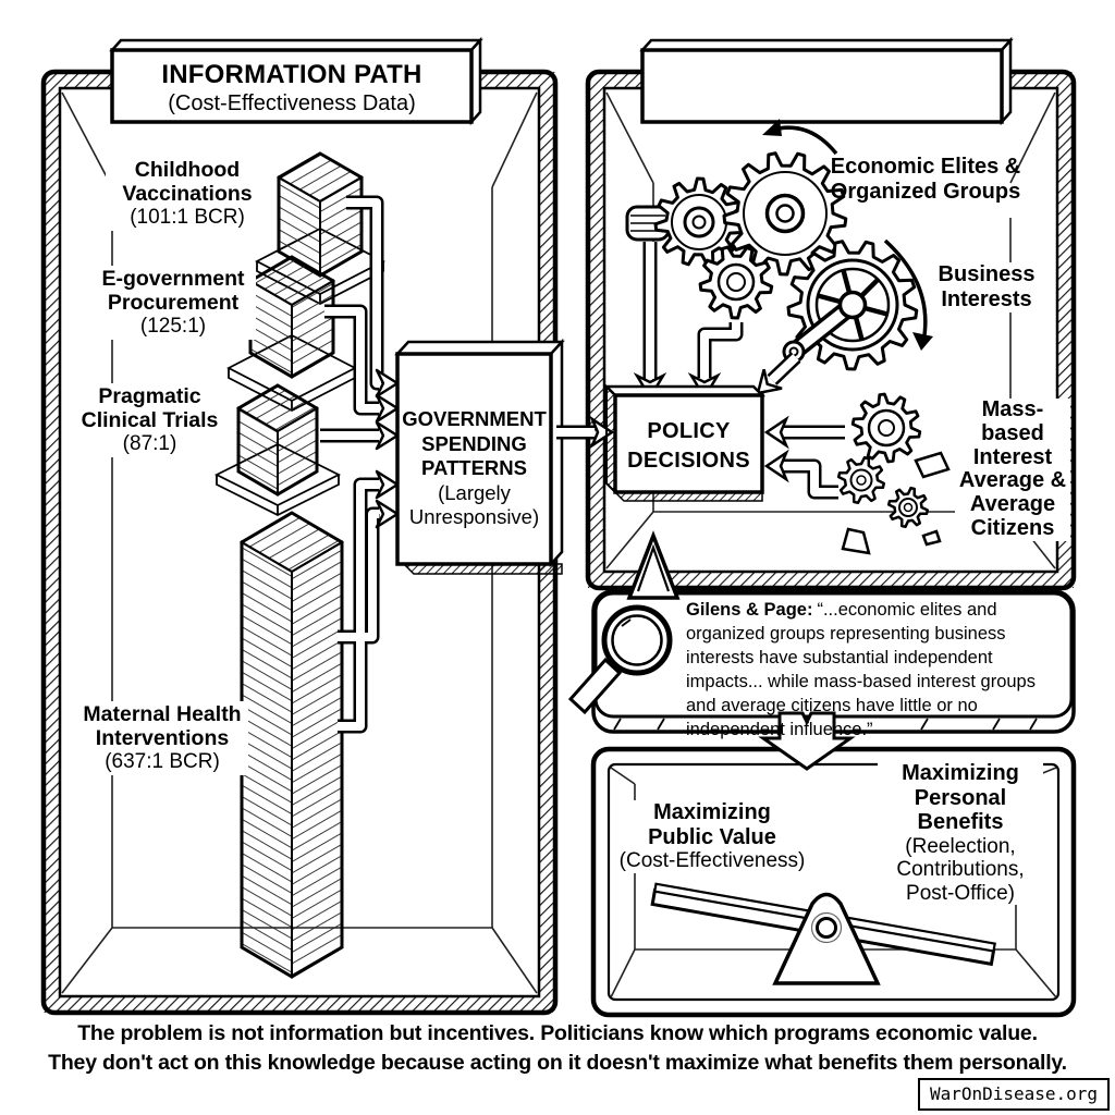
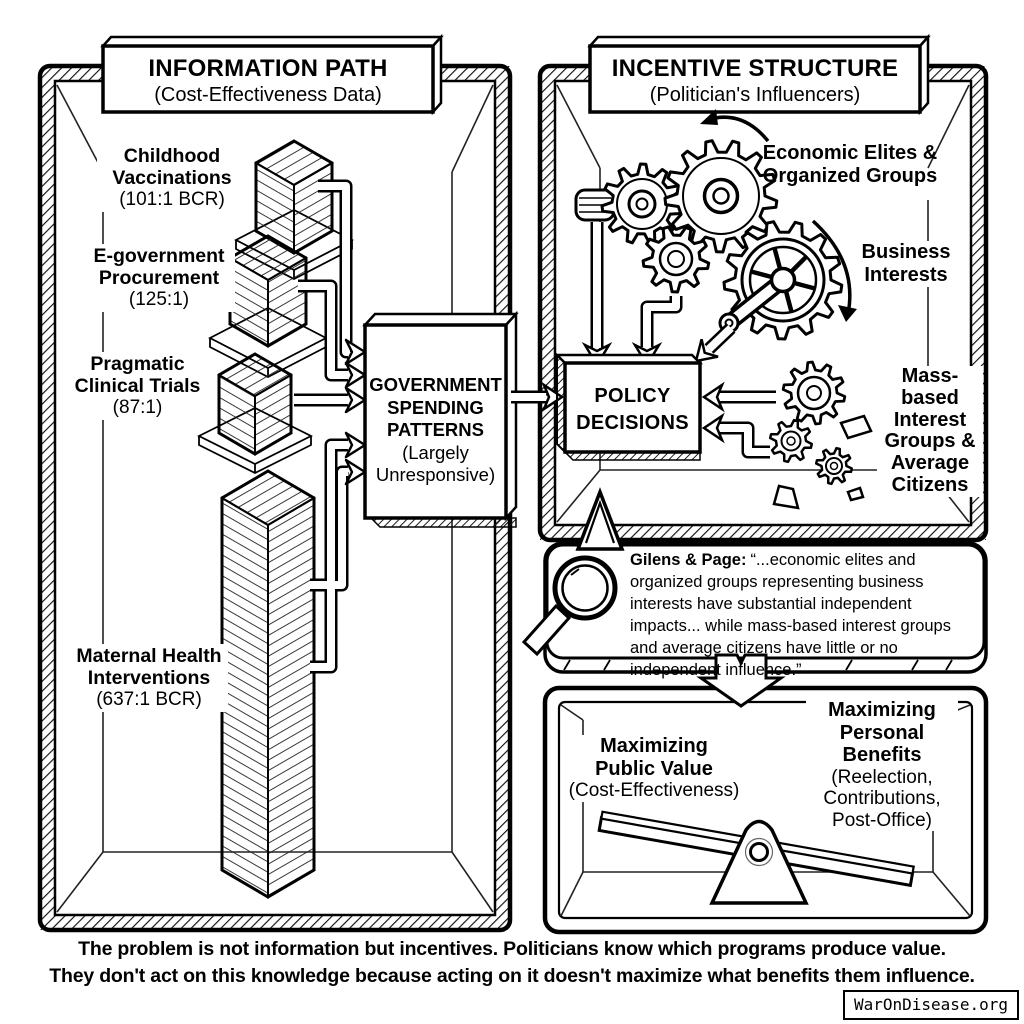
  INFORMATION PATH
  (Cost-Effectiveness Data)
+ INCENTIVE STRUCTURE
+ (Politician's Influencers)
  Childhood Vaccinations
  (101:1 BCR)
  E-government Procurement
  (125:1)
  Pragmatic Clinical Trials
  (87:1)
  Maternal Health Interventions
  (637:1 BCR)
  GOVERNMENT SPENDING PATTERNS
  (Largely Unresponsive)
  Economic Elites & Organized Groups
  Business Interests
- Mass-based Interest Average & Average Citizens
+ Mass-based Interest Groups & Average Citizens
  POLICY
  DECISIONS
  Gilens & Page: “...economic elites and organized groups representing business interests have substantial independent impacts... while mass-based interest groups and average citizens have little or no independent influence.”
  Maximizing Public Value
  (Cost-Effectiveness)
  Maximizing Personal Benefits
  (Reelection, Contributions, Post-Office)
- The problem is not information but incentives. Politicians know which programs economic value.
+ The problem is not information but incentives. Politicians know which programs produce value.
- They don't act on this knowledge because acting on it doesn't maximize what benefits them personally.
+ They don't act on this knowledge because acting on it doesn't maximize what benefits them influence.
  WarOnDisease.org
